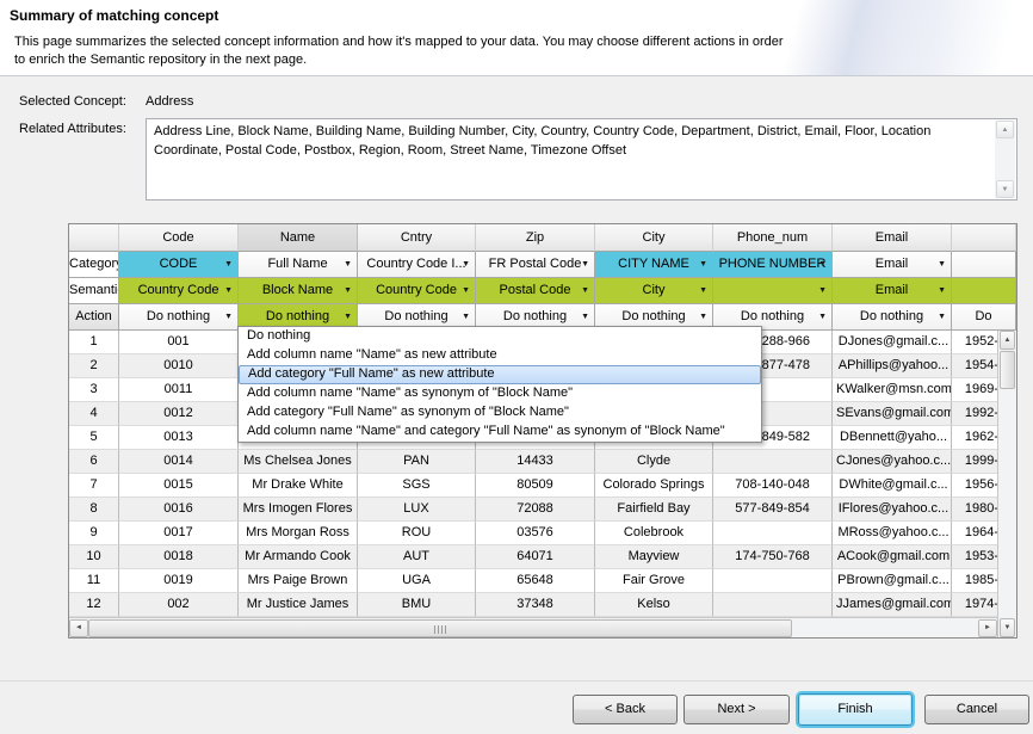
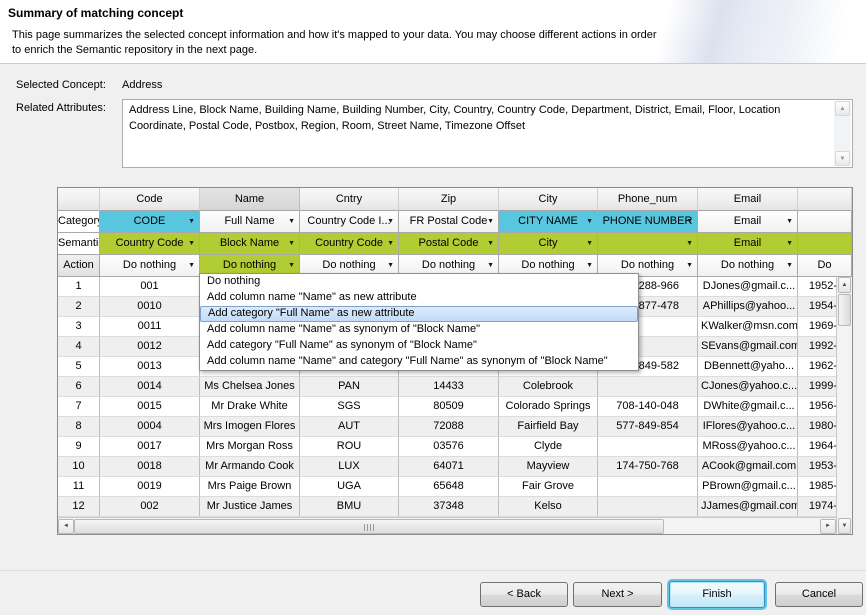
  Summary of matching concept
  This page summarizes the selected concept information and how it's mapped to your data. You may choose different actions in order
  to enrich the Semantic repository in the next page.
  Selected Concept:
  Address
  Related Attributes:
  Address Line, Block Name, Building Name, Building Number, City, Country, Country Code, Department, District, Email, Floor, Location Coordinate, Postal Code, Postbox, Region, Room, Street Name, Timezone Offset
  Code
  Name
  Cntry
  Zip
  City
  Phone_num
  Email
  Categor
  CODE
  Full Name
  Country Code I...
  FR Postal Code
  CITY NAME
  PHONE NUMBER
  Email
  Semanti
  Country Code
  Block Name
  Country Code
  Postal Code
  City
  Email
  Action
  Do nothing
  Do nothing
  Do nothing
  Do nothing
  Do nothing
  Do nothing
  Do nothing
  Do
  1
  001
  288-966
  DJones@gmail.c...
  2
  0010
  877-478
  APhillips@yahoo...
  3
  0011
  KWalker@msn.com
  4
  0012
  SEvans@gmail.com
  5
  0013
  849-582
  DBennett@yaho...
  6
  0014
  Ms Chelsea Jones
  PAN
  14433
- Clyde
+ Colebrook
  CJones@yahoo.c...
  7
  0015
  Mr Drake White
  SGS
  80509
  Colorado Springs
  708-140-048
  DWhite@gmail.c...
  8
- 0016
+ 0004
  Mrs Imogen Flores
- LUX
+ AUT
  72088
  Fairfield Bay
  577-849-854
  IFlores@yahoo.c...
  9
  0017
  Mrs Morgan Ross
  ROU
  03576
- Colebrook
+ Clyde
  MRoss@yahoo.c...
  10
  0018
  Mr Armando Cook
- AUT
+ LUX
  64071
  Mayview
  174-750-768
  ACook@gmail.com
  11
  0019
  Mrs Paige Brown
  UGA
  65648
  Fair Grove
  PBrown@gmail.c...
  12
  002
  Mr Justice James
  BMU
  37348
  Kelso
  JJames@gmail.com
  Do nothing
  Add column name "Name" as new attribute
  Add category "Full Name" as new attribute
  Add column name "Name" as synonym of "Block Name"
  Add category "Full Name" as synonym of "Block Name"
  Add column name "Name" and category "Full Name" as synonym of "Block Name"
  < Back
  Next >
  Finish
  Cancel
